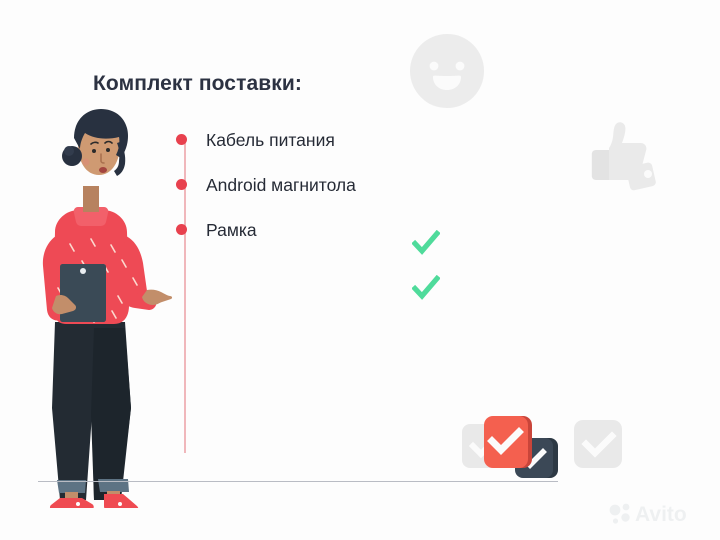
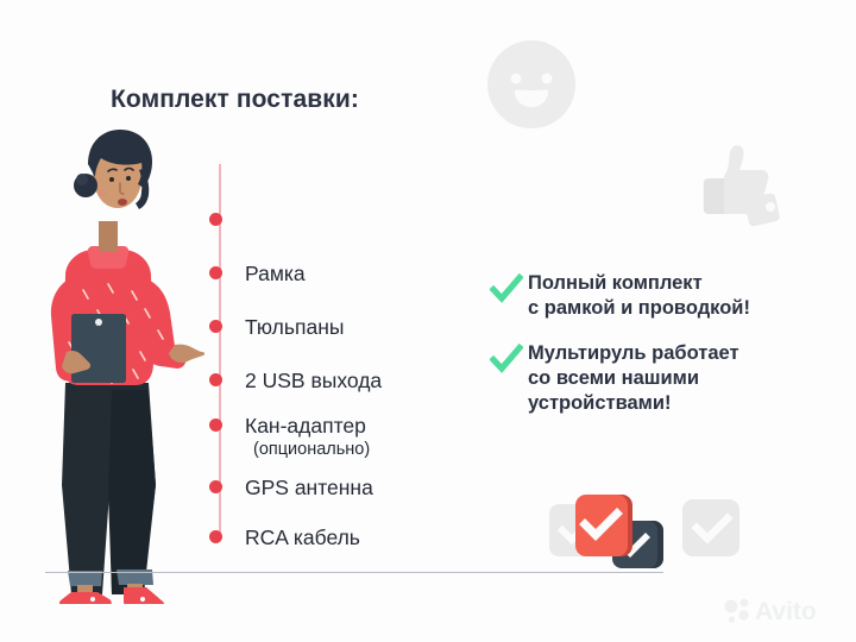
  Комплект поставки:
- Кабель питания
- Android магнитола
  Рамка
+ Тюльпаны
+ 2 USB выхода
+ Кан-адаптер
+ (опционально)
+ GPS антенна
+ RCA кабель
+ Полный комплект
+ с рамкой и проводкой!
+ Мультируль работает
+ со всеми нашими
+ устройствами!
